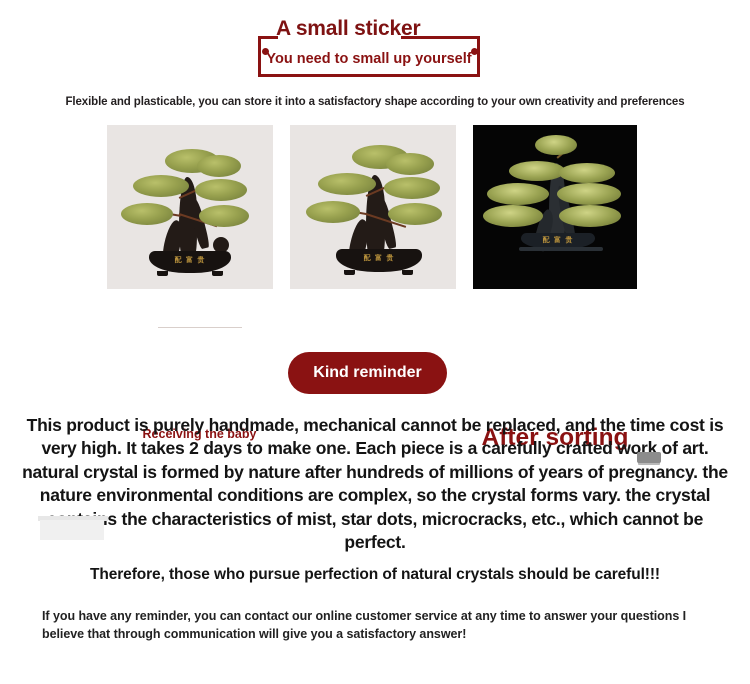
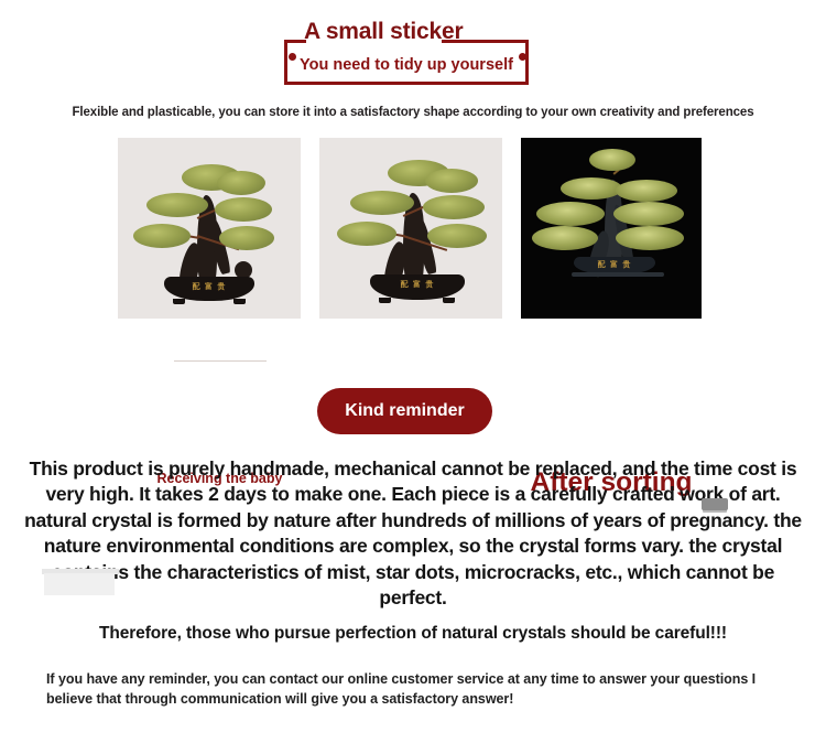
  A small sticker
- You need to small up yourself
+ You need to tidy up yourself
  Flexible and plasticable, you can store it into a satisfactory shape according to your own creativity and preferences
  配 富 贵
  配 富 贵
  配 富 贵
  Receiving the baby
  After sorting
  Kind reminder
  This product is purely handmade, mechanical cannot be replaced, and the time cost is very high. It takes 2 days to make one. Each piece is a carefully crafted work of art. natural crystal is formed by nature after hundreds of millions of years of pregnancy. the nature environmental conditions are complex, so the crystal forms vary. the crystal s the characteristics of mist, star dots, microcracks, etc., which cannot be perfect.
  Therefore, those who pursue perfection of natural crystals should be careful!!!
  If you have any reminder, you can contact our online customer service at any time to answer your questions I believe that through communication will give you a satisfactory answer!
